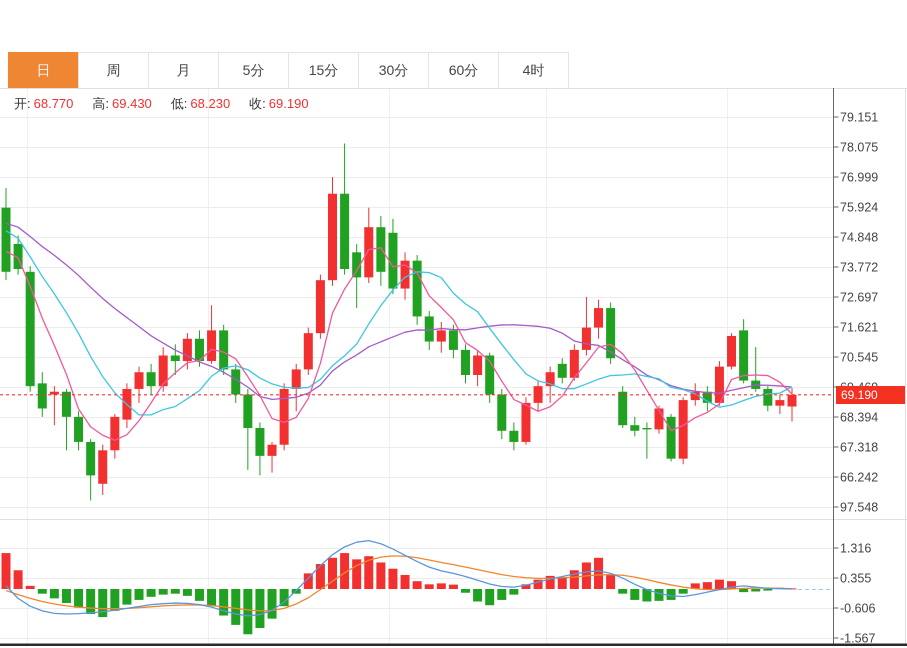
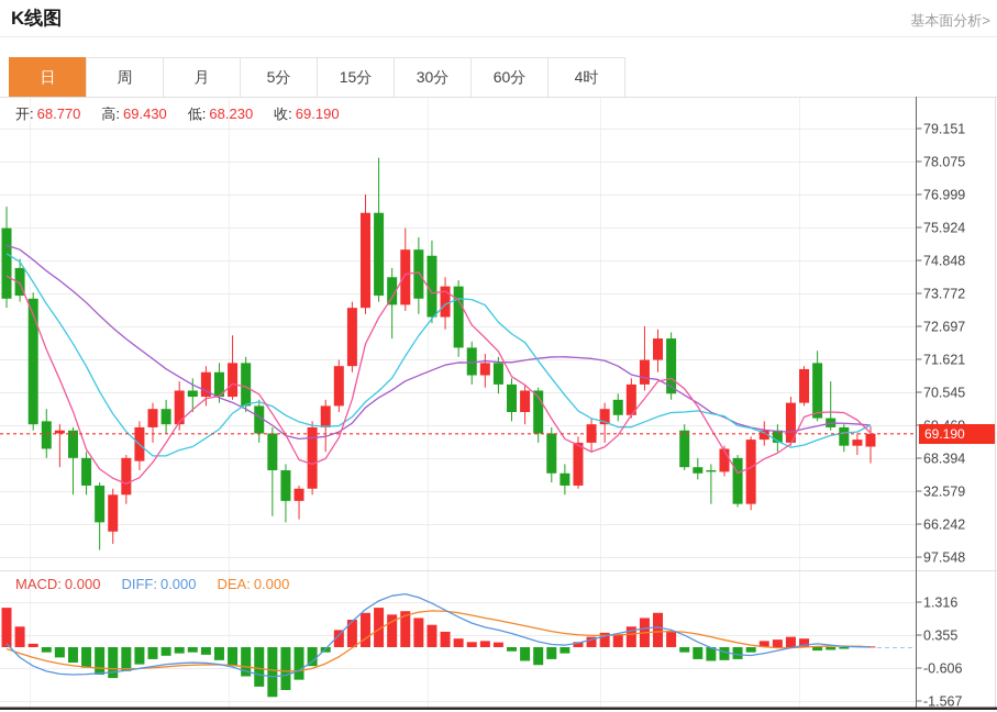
+ K线图
+ 基本面分析>
  日 周 月 5分 15分 30分 60分 4时
  79.151
  78.075
  76.999
  75.924
  74.848
  73.772
  72.697
  71.621
  70.545
  68.394
- 67.318
+ 32.579
  66.242
  97.548
  1.316
  0.355
  -0.606
  -1.567
  开: 68.770 高: 69.430 低: 68.230 收: 69.190
+ MACD: 0.000 DIFF: 0.000 DEA: 0.000
  69.190
